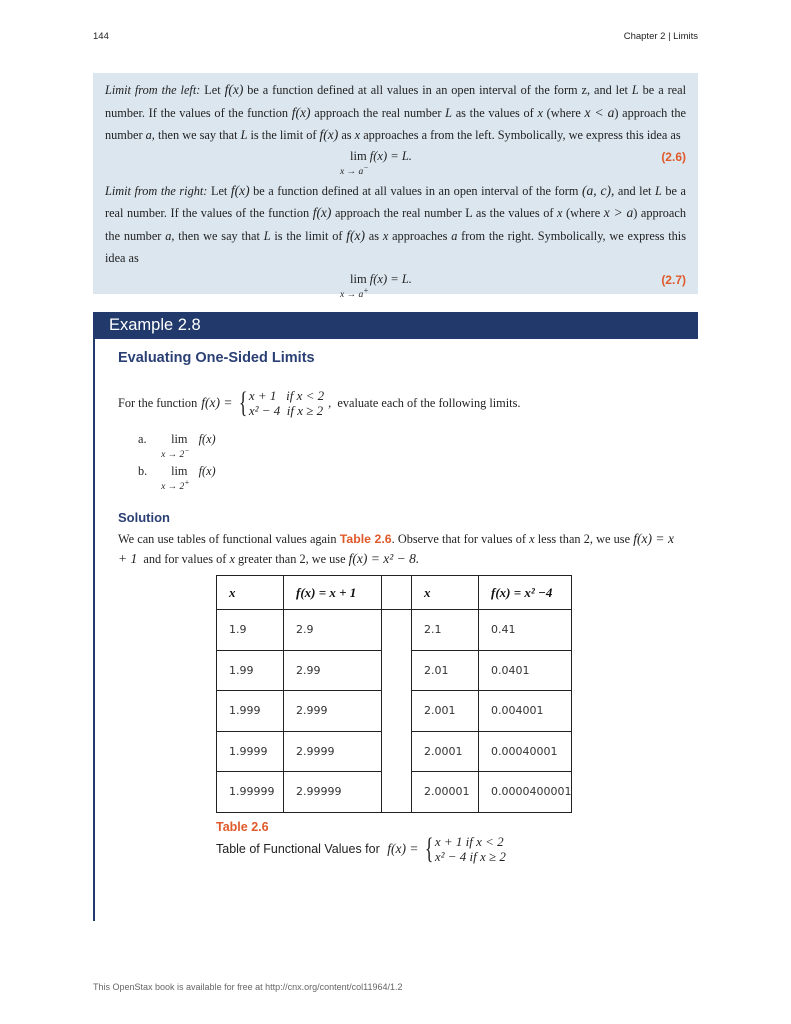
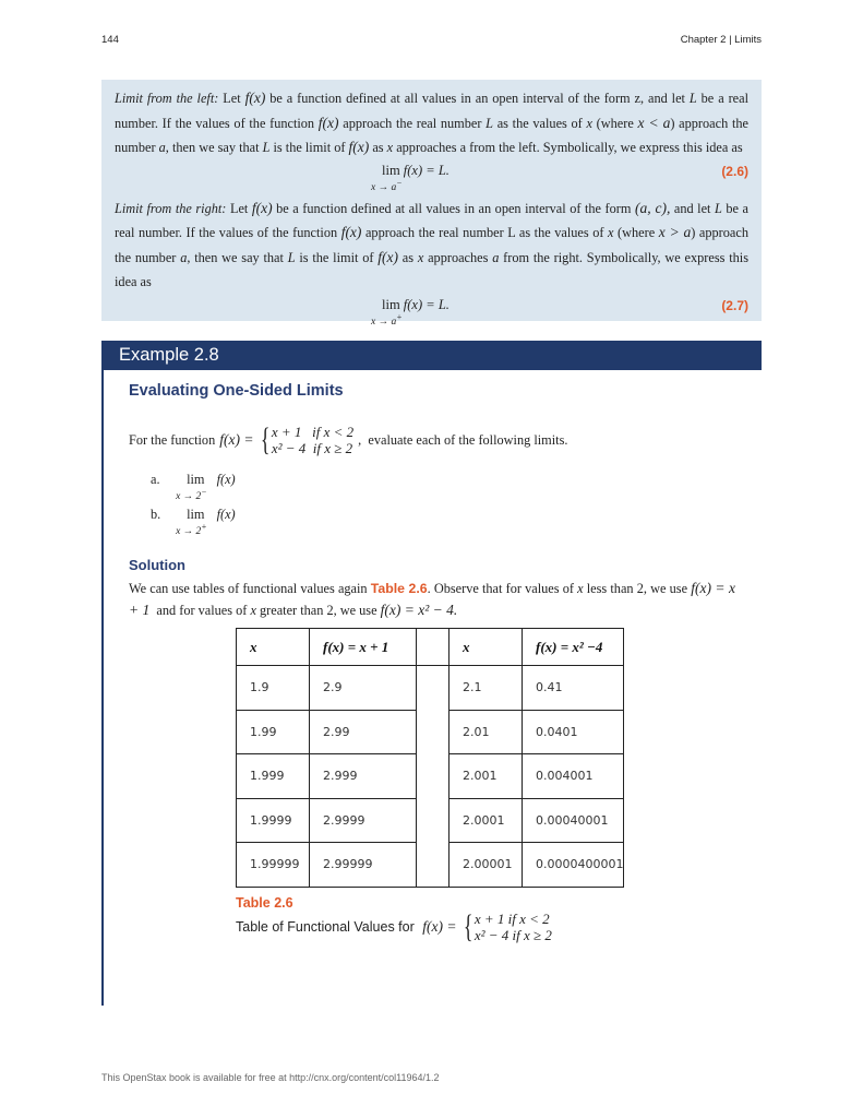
  144
  Chapter 2 | Limits
  Limit from the left: Let f(x) be a function defined at all values in an open interval of the form z, and let L be a real number. If the values of the function f(x) approach the real number L as the values of x (where x < a) approach the number a, then we say that L is the limit of f(x) as x approaches a from the left. Symbolically, we express this idea as
  lim
  x → a−
  f(x) = L.
  (2.6)
  Limit from the right: Let f(x) be a function defined at all values in an open interval of the form (a, c), and let L be a real number. If the values of the function f(x) approach the real number L as the values of x (where x > a) approach the number a, then we say that L is the limit of f(x) as x approaches a from the right. Symbolically, we express this idea as
  lim
  x → a+
  f(x) = L.
  (2.7)
  Example 2.8
  Evaluating One-Sided Limits
  For the function
  f(x) =
  {
  x + 1 if x < 2
  x² − 4 if x ≥ 2
  , evaluate each of the following limits.
  a. lim
  x → 2−
  f(x)
  b. lim
  x → 2+
  f(x)
  Solution
- We can use tables of functional values again Table 2.6. Observe that for values of x less than 2, we use f(x) = x + 1 and for values of x greater than 2, we use f(x) = x² − 8.
+ We can use tables of functional values again Table 2.6. Observe that for values of x less than 2, we use f(x) = x + 1 and for values of x greater than 2, we use f(x) = x² − 4.
  x	f(x) = x + 1		x	f(x) = x² −4
  1.9	2.9		2.1	0.41
  1.99	2.99	2.01	0.0401
  1.999	2.999	2.001	0.004001
  1.9999	2.9999	2.0001	0.00040001
  1.99999	2.99999	2.00001	0.0000400001
  Table 2.6
  Table of Functional Values for
  f(x) =
  {
  x + 1 if x < 2
  x² − 4 if x ≥ 2
  This OpenStax book is available for free at http://cnx.org/content/col11964/1.2
